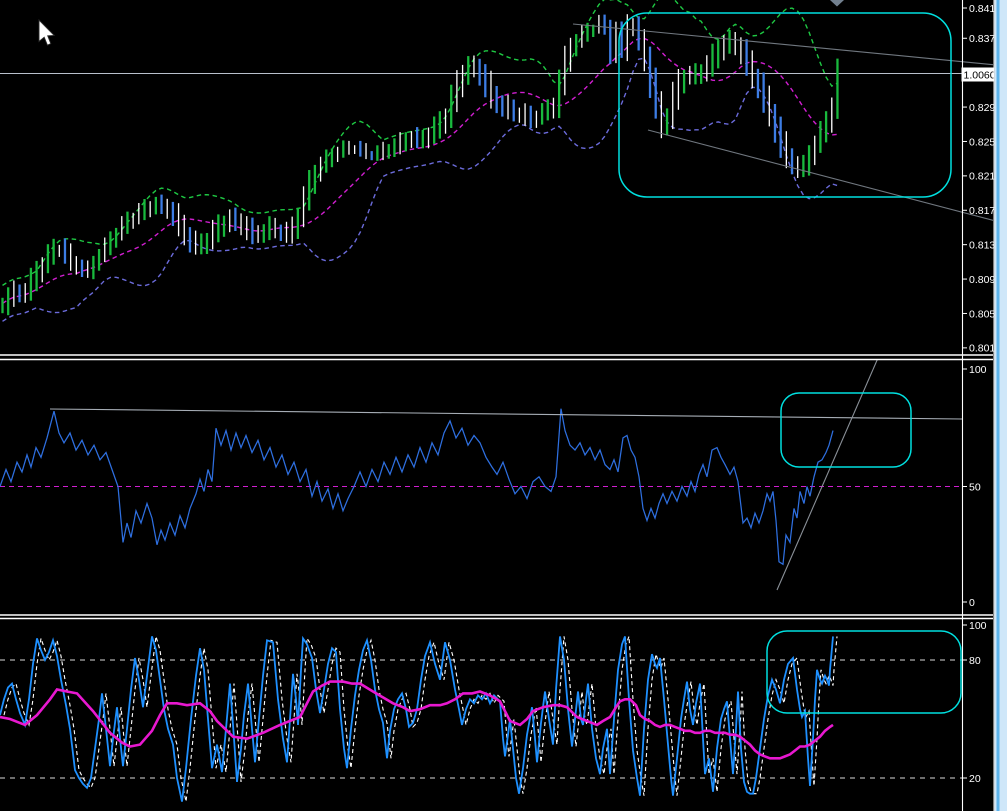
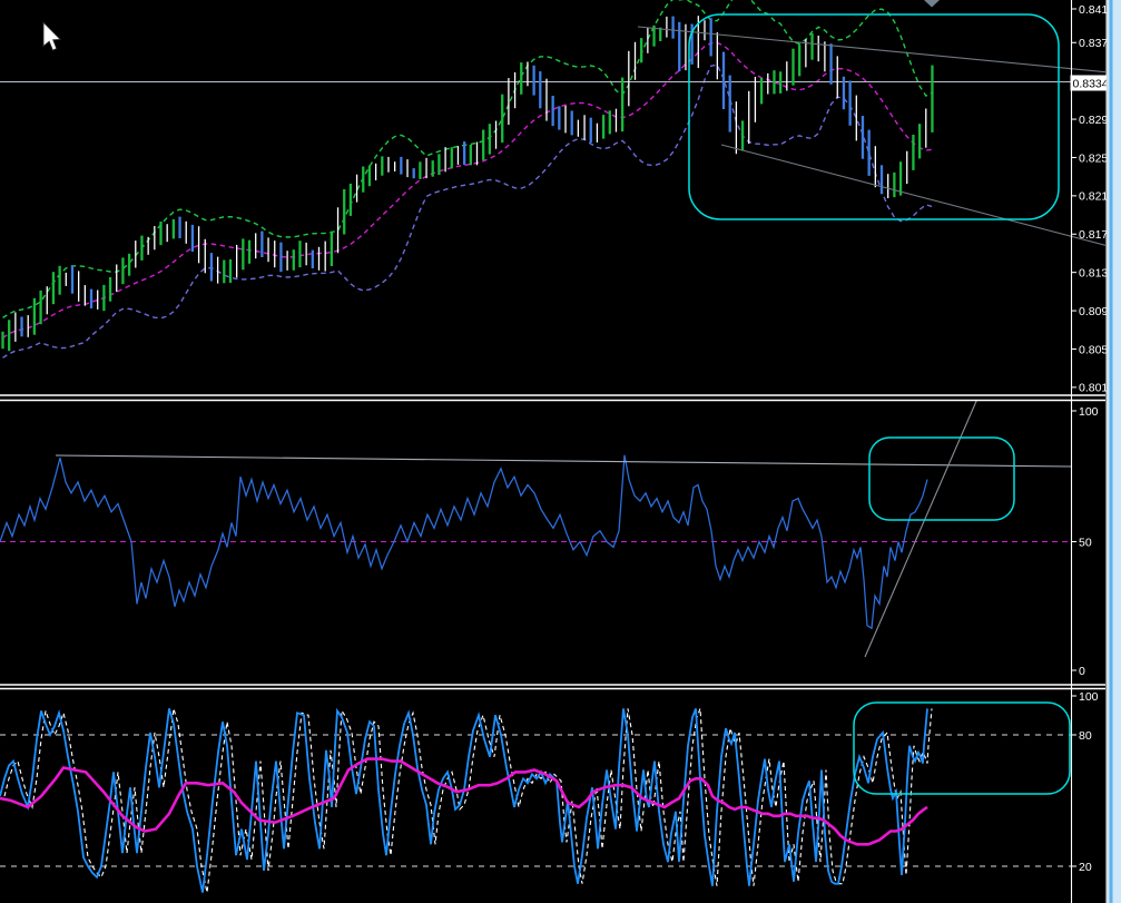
  0.841
  0.837
  0.829
  0.825
  0.821
  0.817
  0.813
  0.809
  0.805
  0.801
  100
  50
  0
  100
  80
  20
- 1.0060
+ 0.8334
